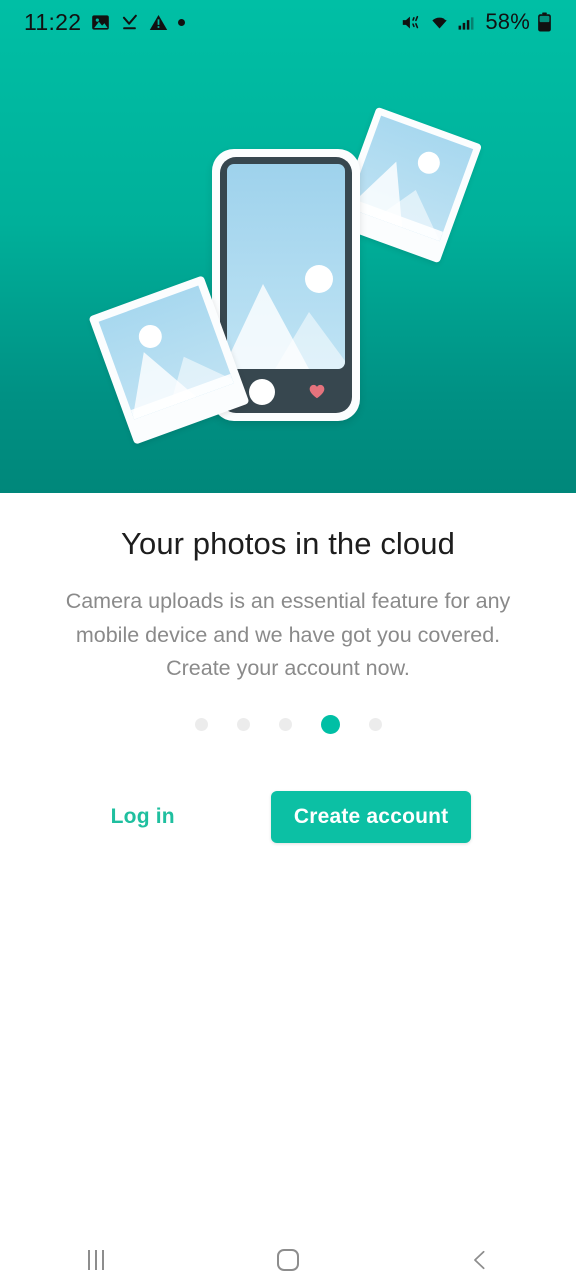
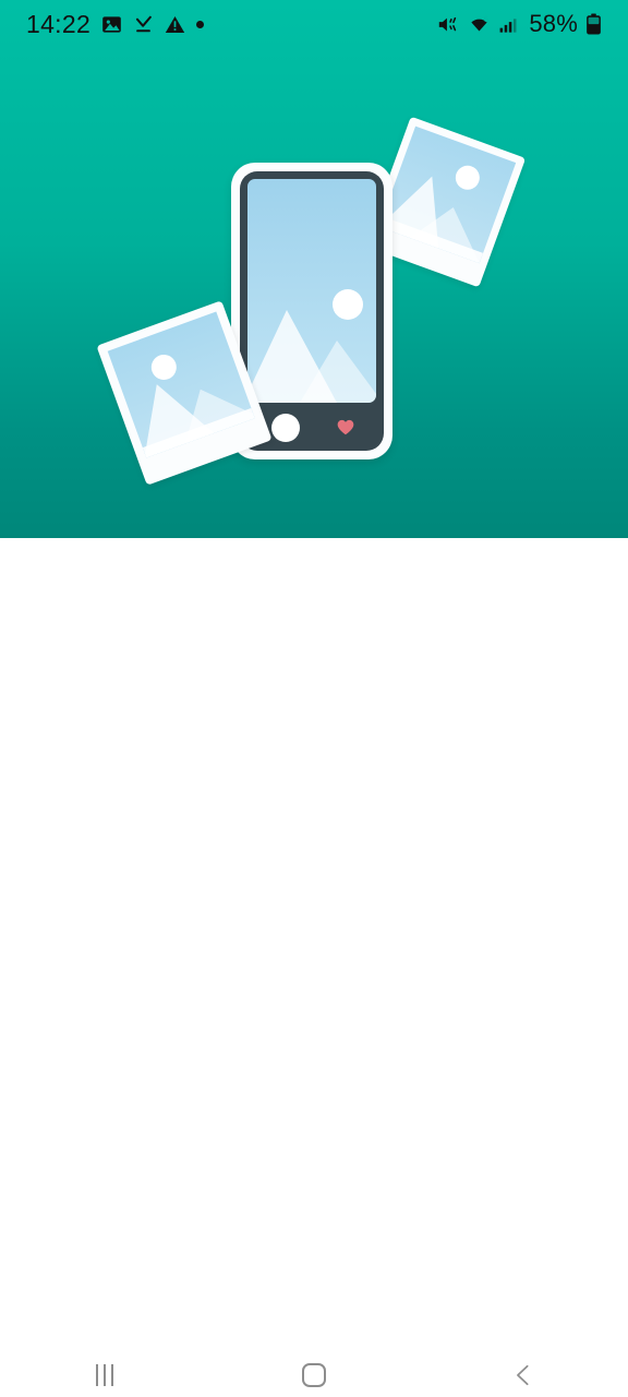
- 11:22
+ 14:22
  6
  58%
- Your photos in the cloud
- Camera uploads is an essential feature for any mobile device and we have got you covered. Create your account now.
- Log in
- Create account
